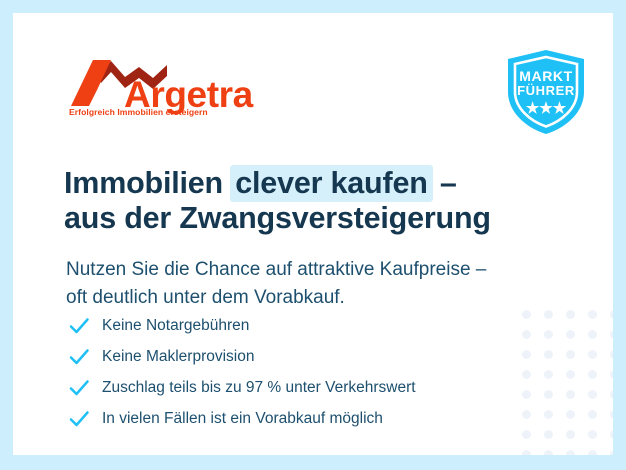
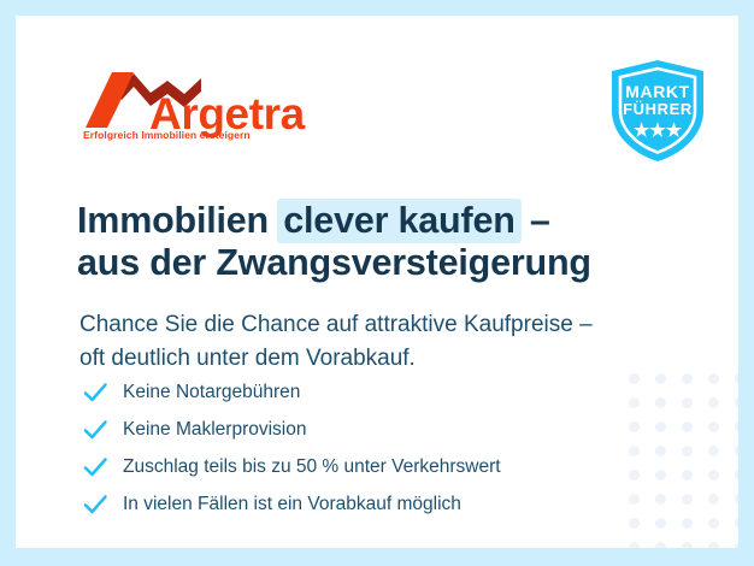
  Argetra
  Erfolgreich Immobilien ersteigern
  MARKT
  FÜHRER
  ★★★
  Immobilien clever kaufen –
  aus der Zwangsversteigerung
- Nutzen Sie die Chance auf attraktive Kaufpreise –
+ Chance Sie die Chance auf attraktive Kaufpreise –
  oft deutlich unter dem Vorabkauf.
  Keine Notargebühren
  Keine Maklerprovision
- Zuschlag teils bis zu 97 % unter Verkehrswert
+ Zuschlag teils bis zu 50 % unter Verkehrswert
  In vielen Fällen ist ein Vorabkauf möglich
